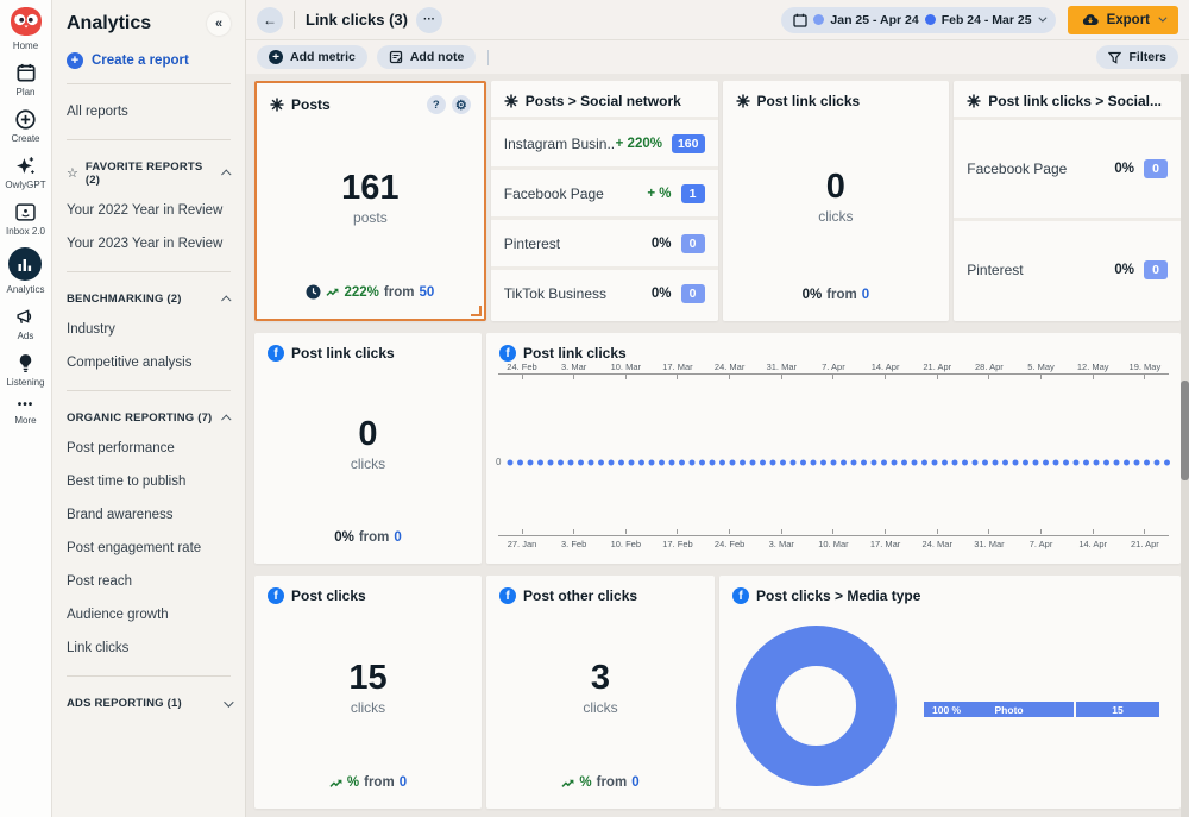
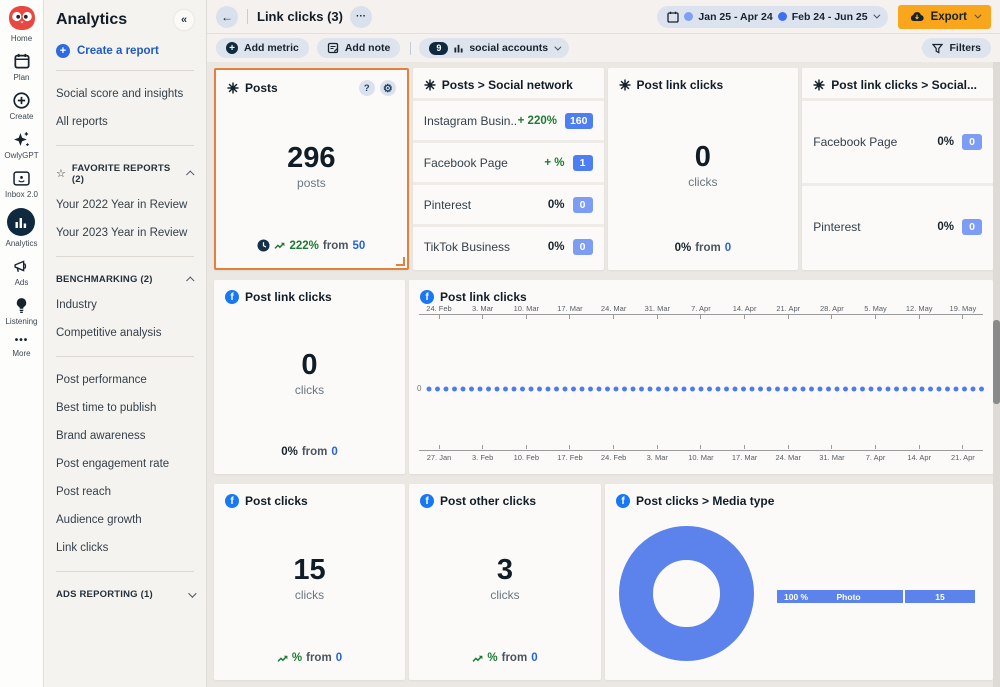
  Home
  Plan
  Create
  OwlyGPT
  Inbox 2.0
  Analytics
  Ads
  Listening
  •••
  More
  Analytics
  «
  +
  Create a report
+ Social score and insights
  All reports
  ☆
  FAVORITE REPORTS (2)
  Your 2022 Year in Review
  Your 2023 Year in Review
  BENCHMARKING (2)
  Industry
  Competitive analysis
- ORGANIC REPORTING (7)
  Post performance
  Best time to publish
  Brand awareness
  Post engagement rate
  Post reach
  Audience growth
  Link clicks
  ADS REPORTING (1)
  ←
  Link clicks (3)
  ···
  Jan 25 - Apr 24
- Feb 24 - Mar 25
+ Feb 24 - Jun 25
  Export
  +
  Add metric
  Add note
+ 9
+ social accounts
  Filters
  Posts
  ?
  ⚙
- 161
+ 296
  posts
  222%
  from
  50
  Posts > Social network
  Instagram Busin..
  + 220%
  160
  Facebook Page
  + %
  1
  Pinterest
  0%
  0
  TikTok Business
  0%
  0
  Post link clicks
  0
  clicks
  0%
  from
  0
  Post link clicks > Social...
  Facebook Page
  0%
  0
  Pinterest
  0%
  0
  f
  Post link clicks
  0
  clicks
  0%
  from
  0
  f
  Post link clicks
  24. Feb
  3. Mar
  10. Mar
  17. Mar
  24. Mar
  31. Mar
  7. Apr
  14. Apr
  21. Apr
  28. Apr
  5. May
  12. May
  19. May
  0
  27. Jan
  3. Feb
  10. Feb
  17. Feb
  24. Feb
  3. Mar
  10. Mar
  17. Mar
  24. Mar
  31. Mar
  7. Apr
  14. Apr
  21. Apr
  f
  Post clicks
  15
  clicks
  %
  from
  0
  f
  Post other clicks
  3
  clicks
  %
  from
  0
  f
  Post clicks > Media type
  100 %
  Photo
  15
